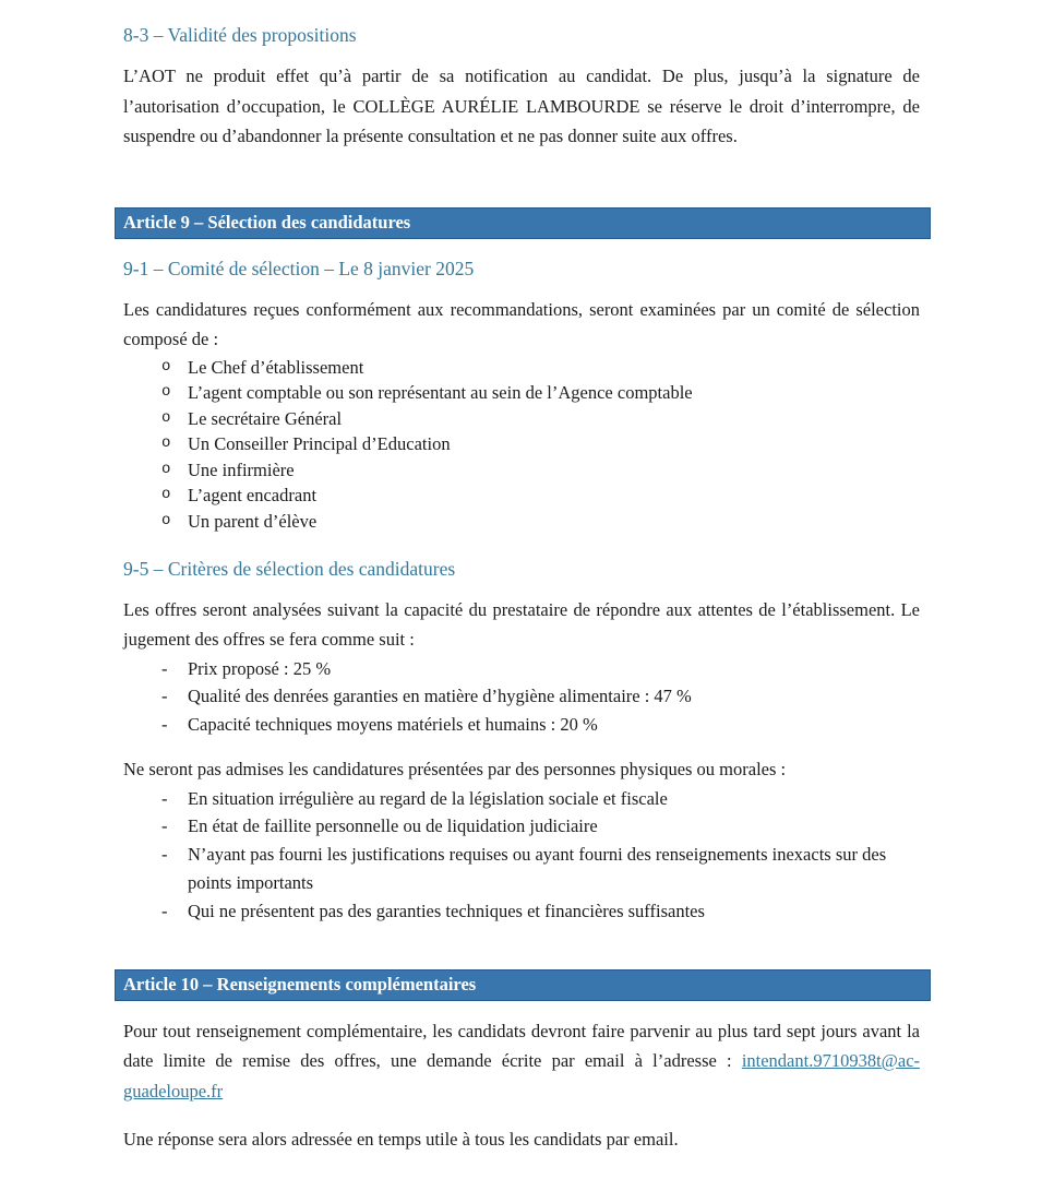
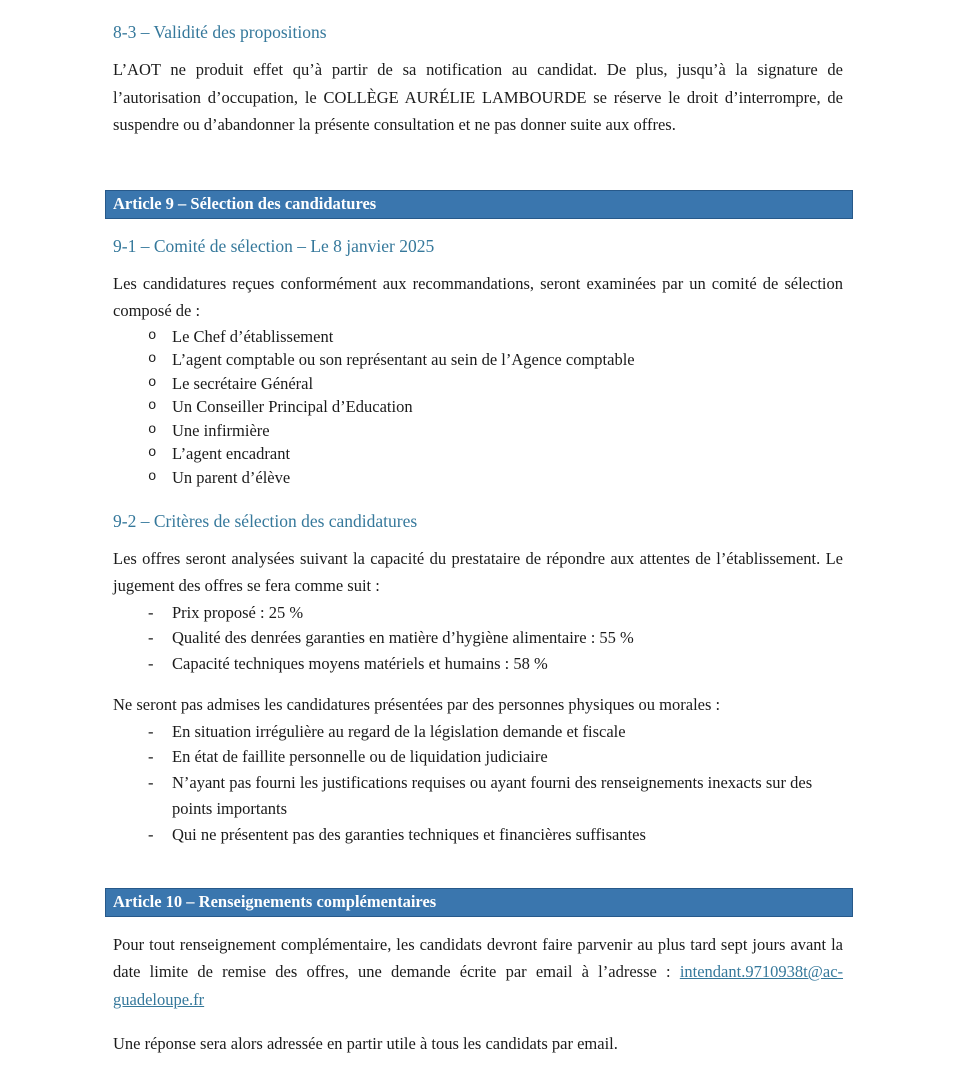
  8-3 – Validité des propositions
  L’AOT ne produit effet qu’à partir de sa notification au candidat. De plus, jusqu’à la signature de l’autorisation d’occupation, le COLLÈGE AURÉLIE LAMBOURDE se réserve le droit d’interrompre, de suspendre ou d’abandonner la présente consultation et ne pas donner suite aux offres.
  Article 9 – Sélection des candidatures
  9-1 – Comité de sélection – Le 8 janvier 2025
  Les candidatures reçues conformément aux recommandations, seront examinées par un comité de sélection composé de :
  o
  Le Chef d’établissement
  o
  L’agent comptable ou son représentant au sein de l’Agence comptable
  o
  Le secrétaire Général
  o
  Un Conseiller Principal d’Education
  o
  Une infirmière
  o
  L’agent encadrant
  o
  Un parent d’élève
- 9-5 – Critères de sélection des candidatures
+ 9-2 – Critères de sélection des candidatures
  Les offres seront analysées suivant la capacité du prestataire de répondre aux attentes de l’établissement. Le jugement des offres se fera comme suit :
  -
  Prix proposé : 25 %
  -
- Qualité des denrées garanties en matière d’hygiène alimentaire : 47 %
+ Qualité des denrées garanties en matière d’hygiène alimentaire : 55 %
  -
- Capacité techniques moyens matériels et humains : 20 %
+ Capacité techniques moyens matériels et humains : 58 %
  Ne seront pas admises les candidatures présentées par des personnes physiques ou morales :
  -
- En situation irrégulière au regard de la législation sociale et fiscale
+ En situation irrégulière au regard de la législation demande et fiscale
  -
  En état de faillite personnelle ou de liquidation judiciaire
  -
  N’ayant pas fourni les justifications requises ou ayant fourni des renseignements inexacts sur des points importants
  -
  Qui ne présentent pas des garanties techniques et financières suffisantes
  Article 10 – Renseignements complémentaires
  Pour tout renseignement complémentaire, les candidats devront faire parvenir au plus tard sept jours avant la date limite de remise des offres, une demande écrite par email à l’adresse : intendant.9710938t@ac-guadeloupe.fr
- Une réponse sera alors adressée en temps utile à tous les candidats par email.
+ Une réponse sera alors adressée en partir utile à tous les candidats par email.
